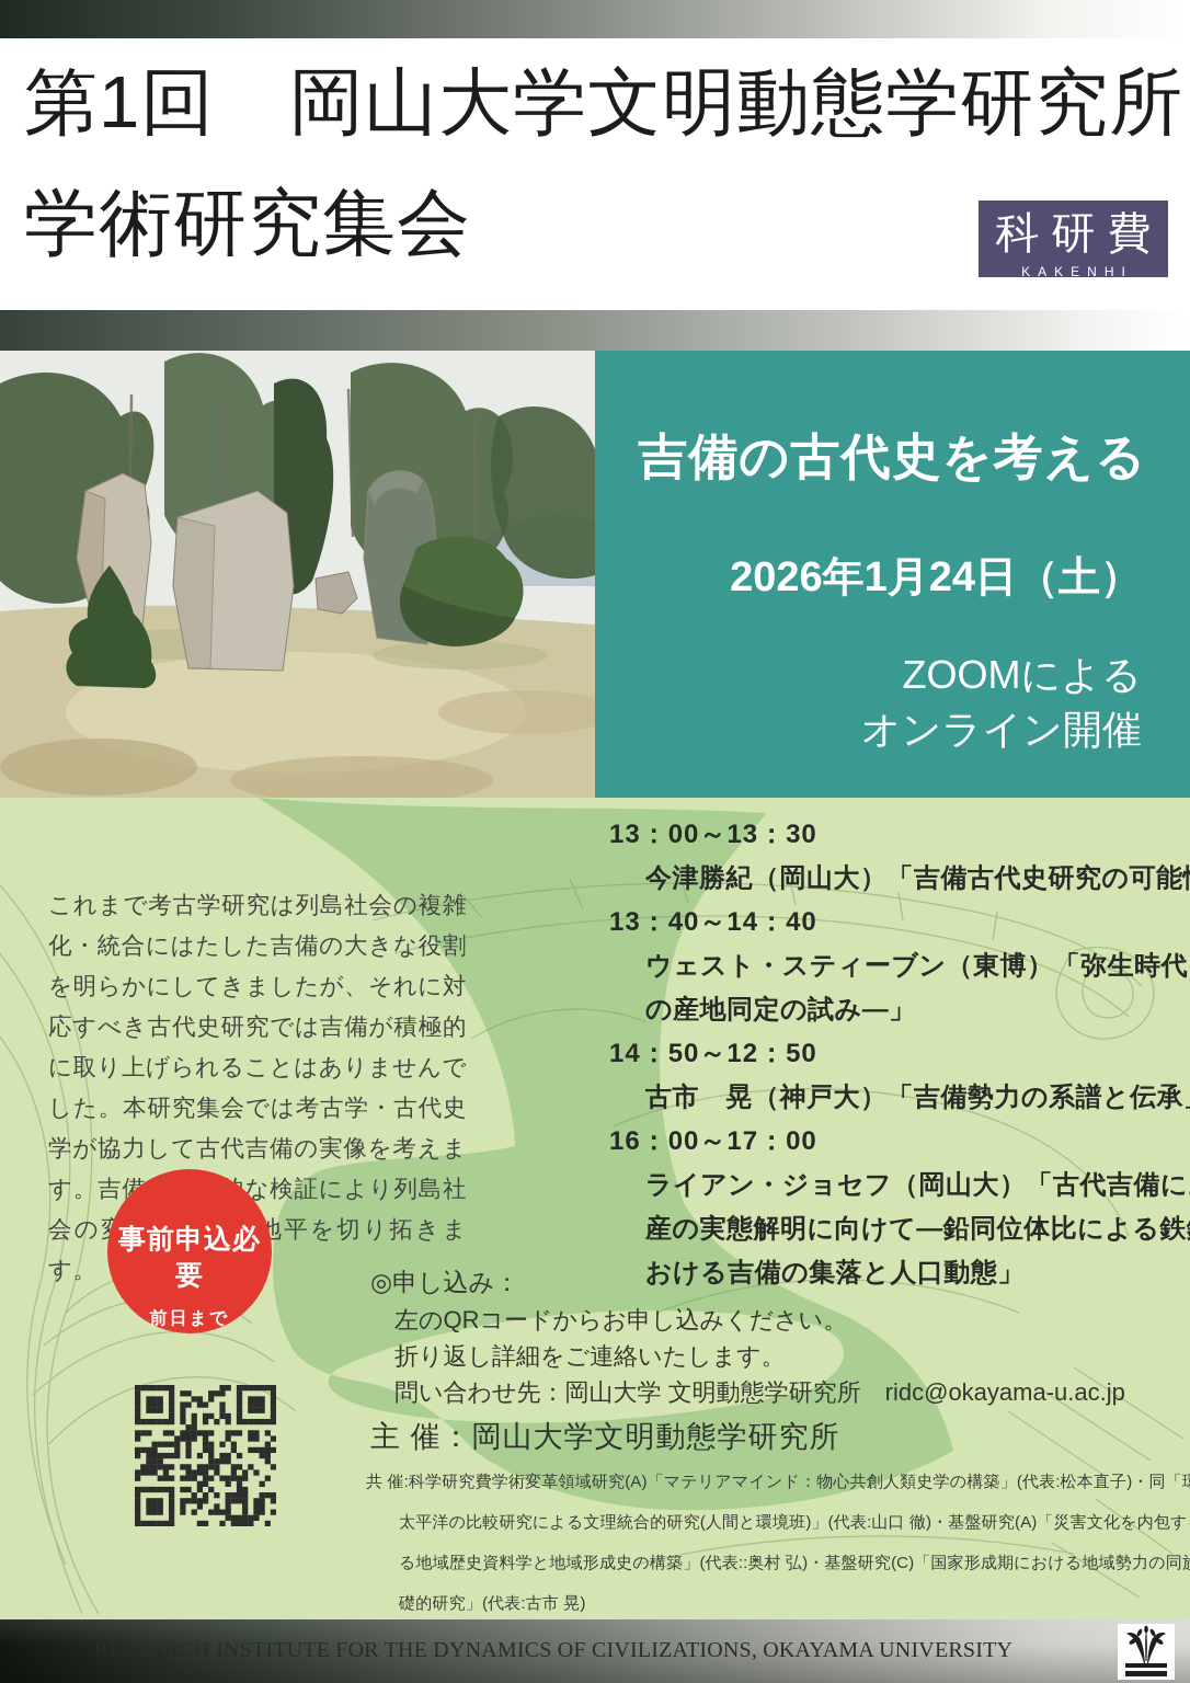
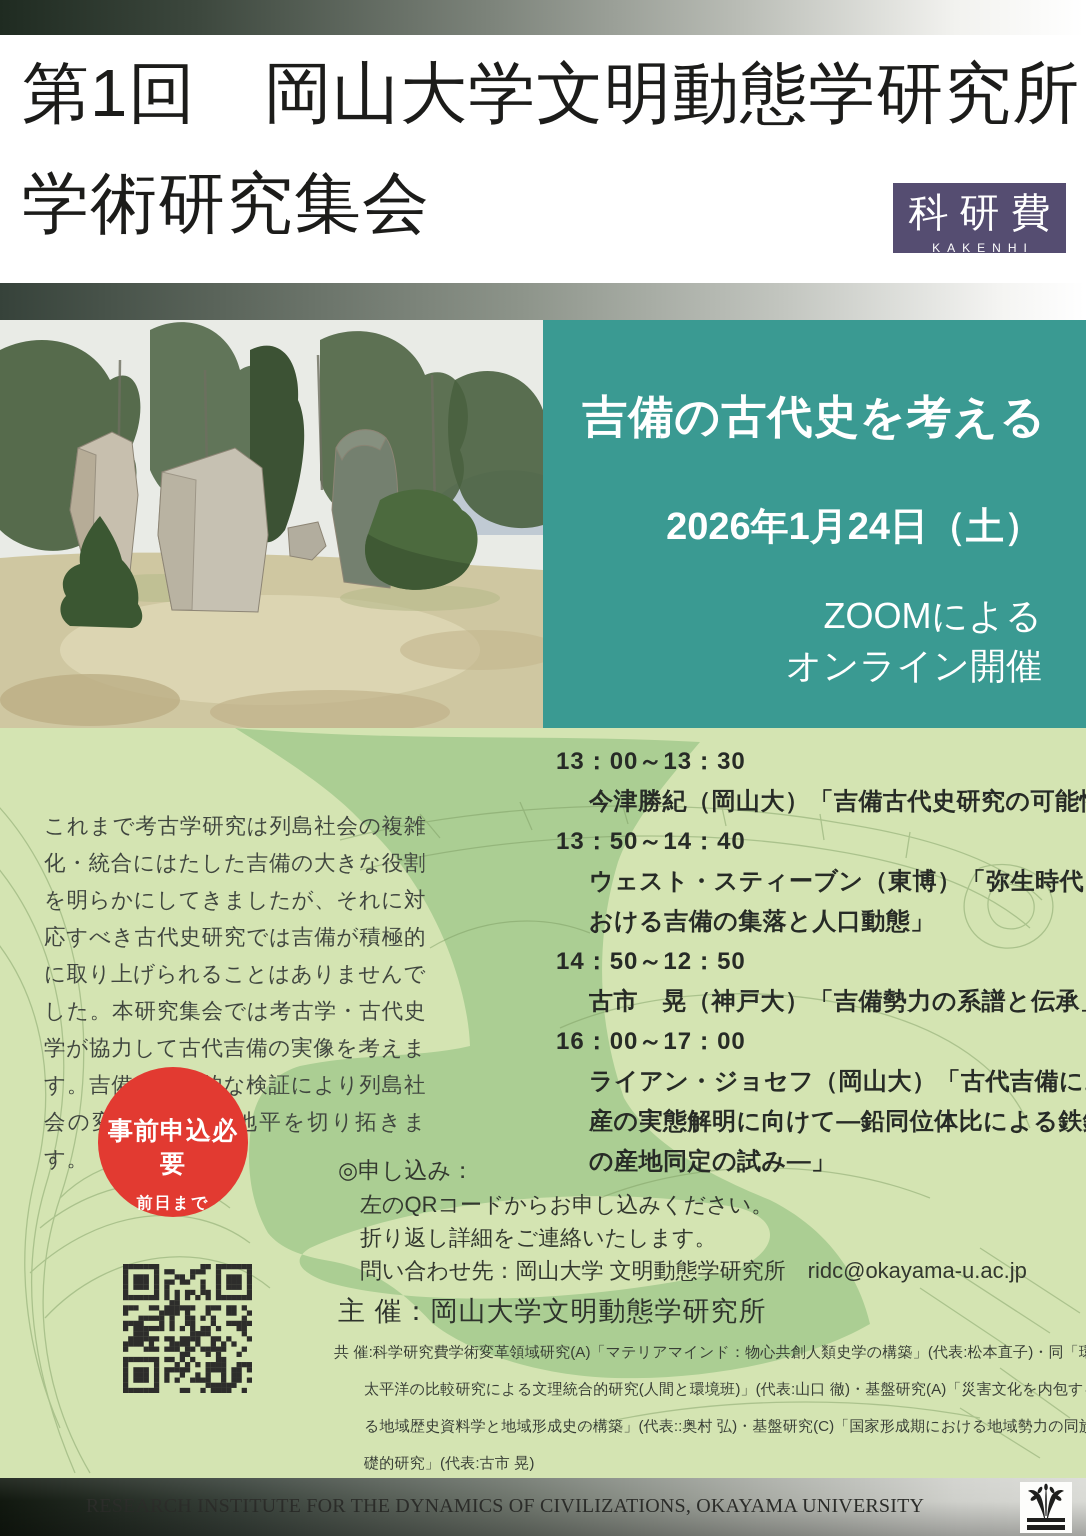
  第1回 岡山大学文明動態学研究所
  学術研究集会
  科研費
  KAKENHI
  吉備の古代史を考える
  2026年1月24日（土）
  ZOOMによる
  オンライン開催
  これまで考古学研究は列島社会の複雑化・統合にはたした吉備の大きな役割を明らかにしてきましたが、それに対応すべき古代史研究では吉備が積極的に取り上げられることはありませんでした。本研究集会では考古学・古代史学が協力して古代吉備の実像を考えます。吉備な検証により列島社会の地平を切り拓きます。
  事前申込必要
  前日まで
  13：00～13：30
  今津勝紀（岡山大）「吉備古代史研究の可能
- 13：40～14：40
+ 13：50～14：40
  ウェスト・スティーブン（東博）「弥生時代
- の産地同定の試み―」
+ おける吉備の集落と人口動態」
  14：50～12：50
  古市 晃（神戸大）「吉備勢力の系譜と伝承
  16：00～17：00
  ライアン・ジョセフ（岡山大）「古代吉備に
  産の実態解明に向けて―鉛同位体比による鉄
- おける吉備の集落と人口動態」
+ の産地同定の試み―」
  ◎申し込み：
  左のQRコードからお申し込みください。
  折り返し詳細をご連絡いたします。
  問い合わせ先：岡山大学 文明動態学研究所 ridc@okayama-u.ac.jp
  主 催：岡山大学文明動態学研究所
  共 催:科学研究費学術変革領域研究(A)「マテリアマインド：物心共創人類史学の構築」(代表:松本直子)・同「
  太平洋の比較研究による文理統合的研究(人間と環境班)」(代表:山口 徹)・基盤研究(A)「災害文化を内包す
  る地域歴史資料学と地域形成史の構築」(代表::奥村 弘)・基盤研究(C)「国家形成期における地域勢力の同
  礎的研究」(代表:古市 晃)
